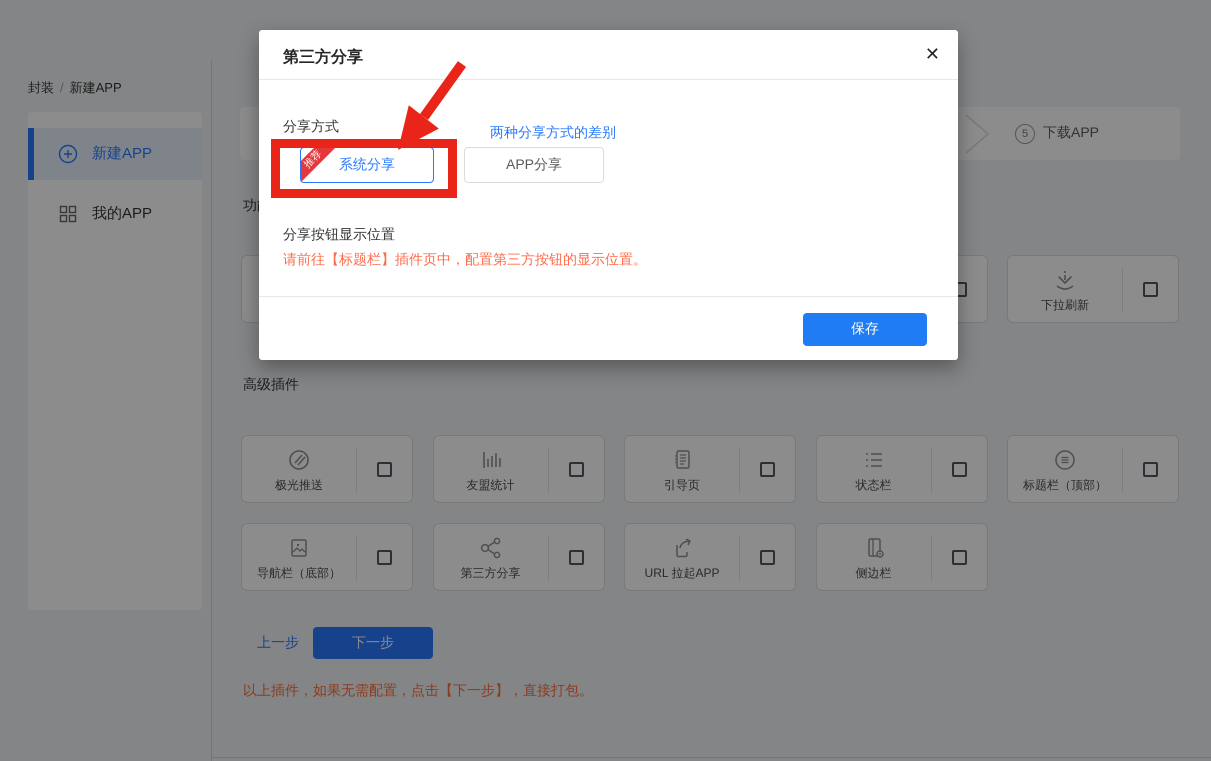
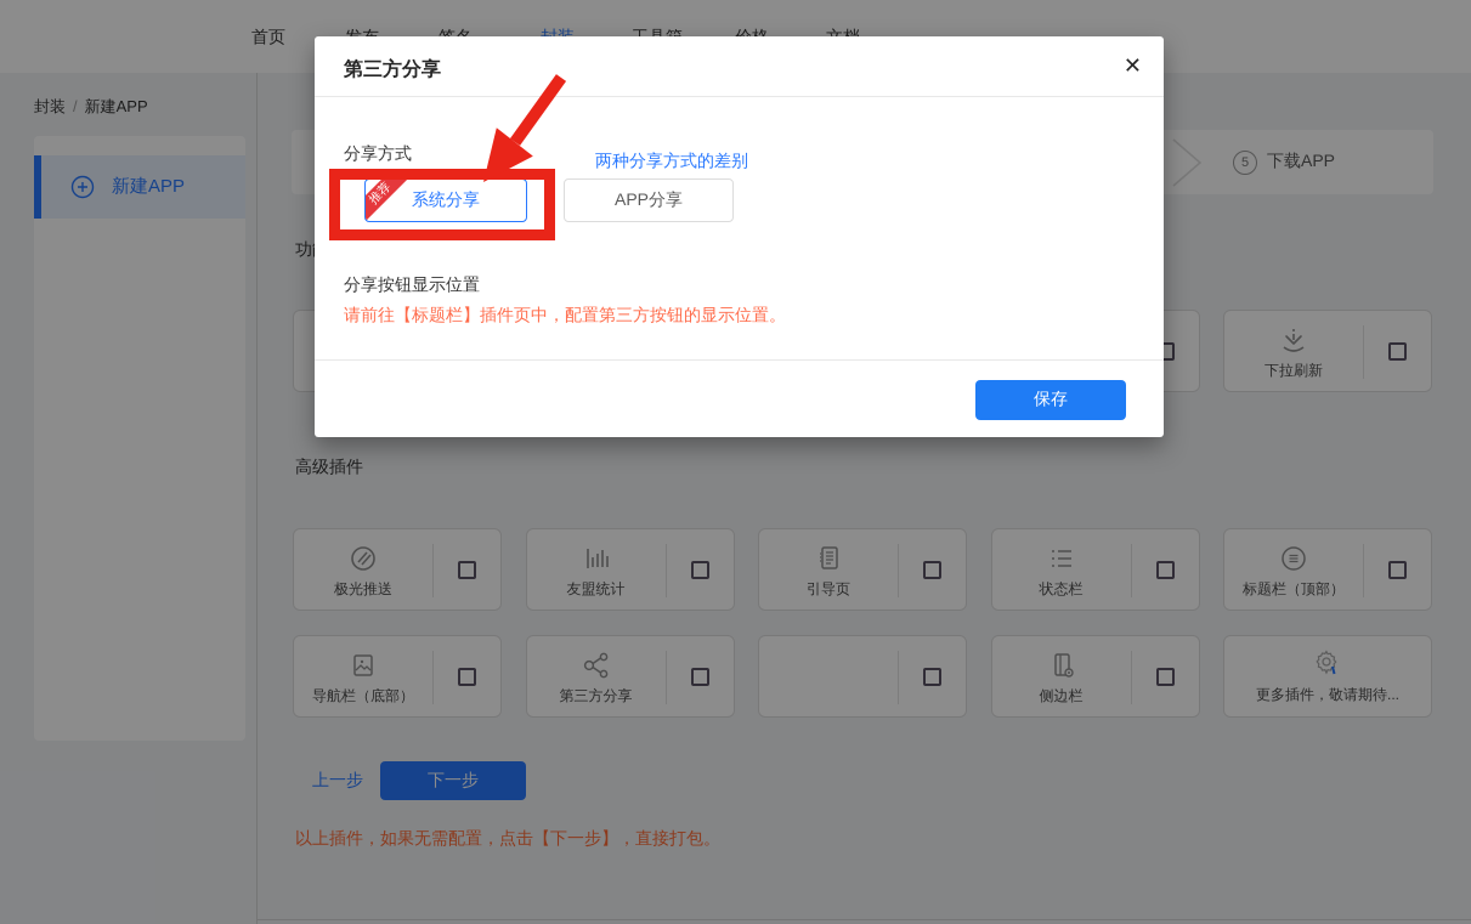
+ 首页
  封装 / 新建APP
  新建APP
- 我的APP
  5
  下载APP
  下拉刷新
  高级插件
  极光推送
  友盟统计
  引导页
  状态栏
  标题栏（顶部）
  导航栏（底部）
  第三方分享
- URL 拉起APP
  侧边栏
+ 更多插件，敬请期待...
  上一步
  下一步
  以上插件，如果无需配置，点击【下一步】，直接打包。
  第三方分享
  ✕
  分享方式
  两种分享方式的差别
  系统分享
  APP分享
  分享按钮显示位置
  请前往【标题栏】插件页中，配置第三方按钮的显示位置。
  保存
